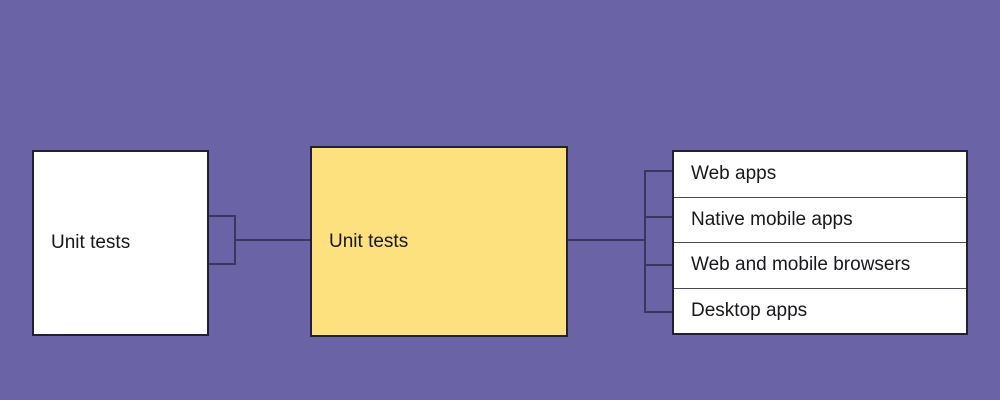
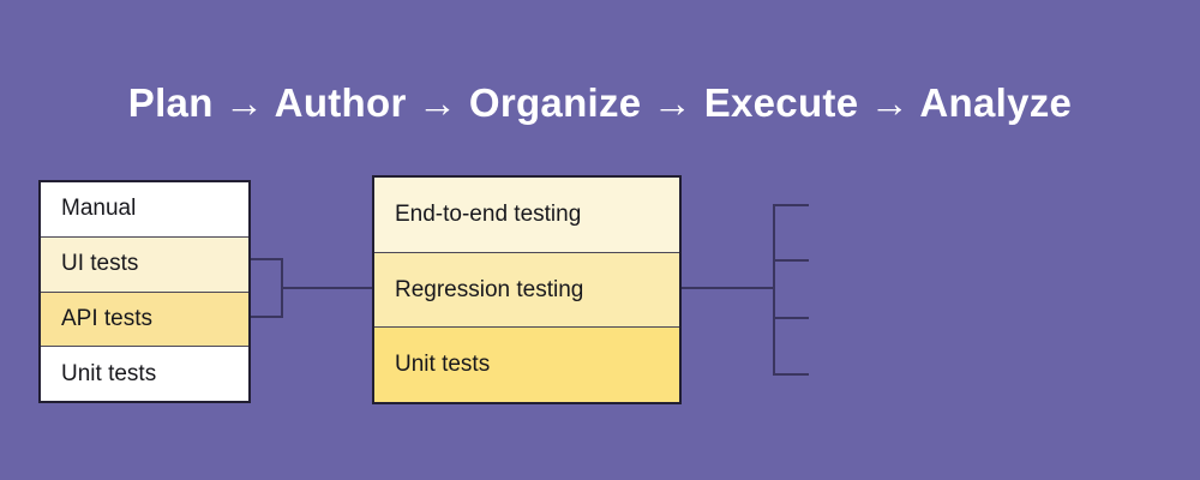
+ Plan → Author → Organize → Execute → Analyze
+ Manual
+ UI tests
+ API tests
  Unit tests
+ End-to-end testing
+ Regression testing
  Unit tests
- Web apps
- Native mobile apps
- Web and mobile browsers
- Desktop apps
